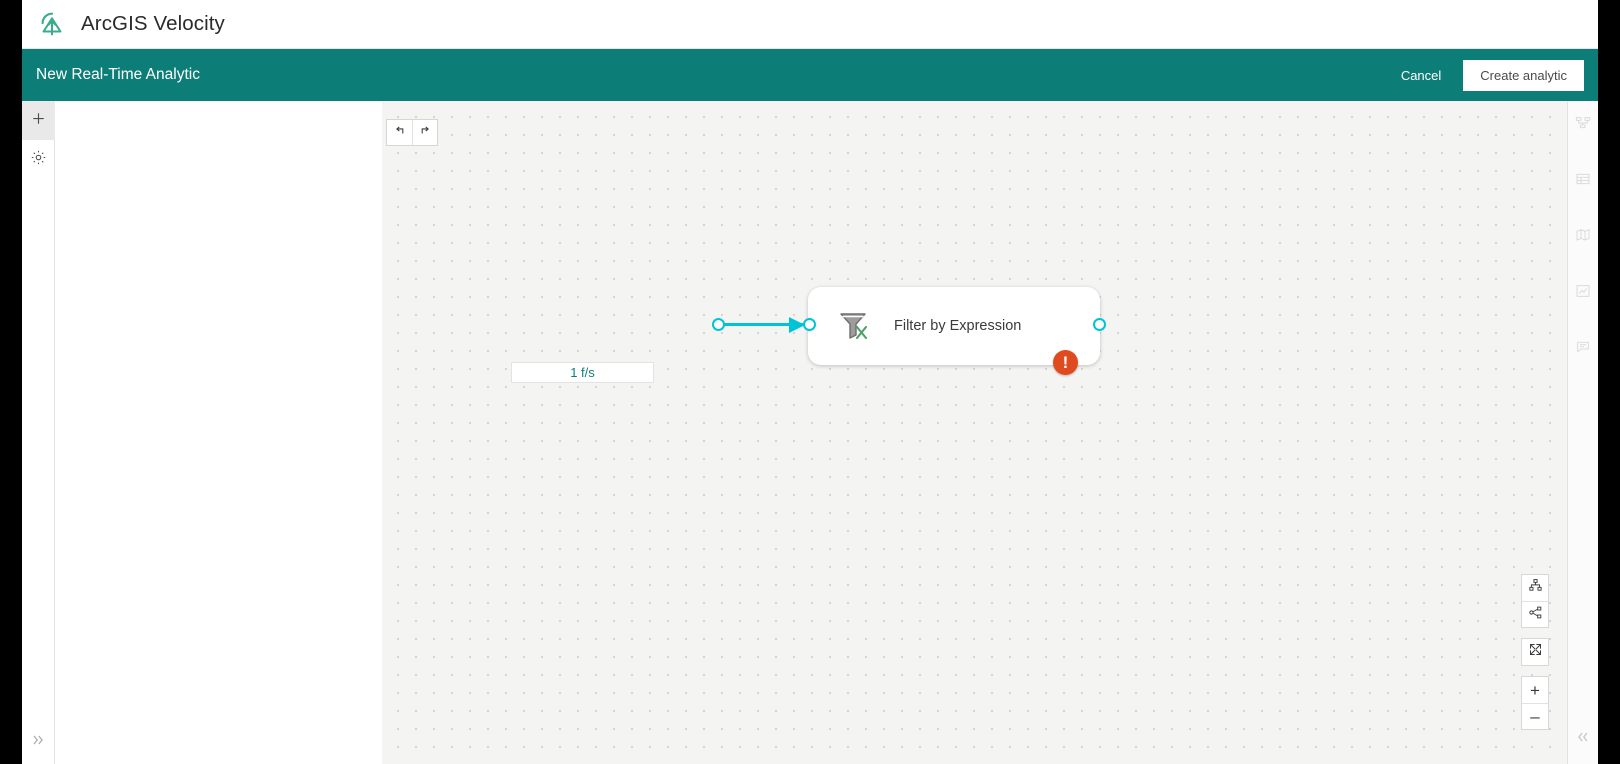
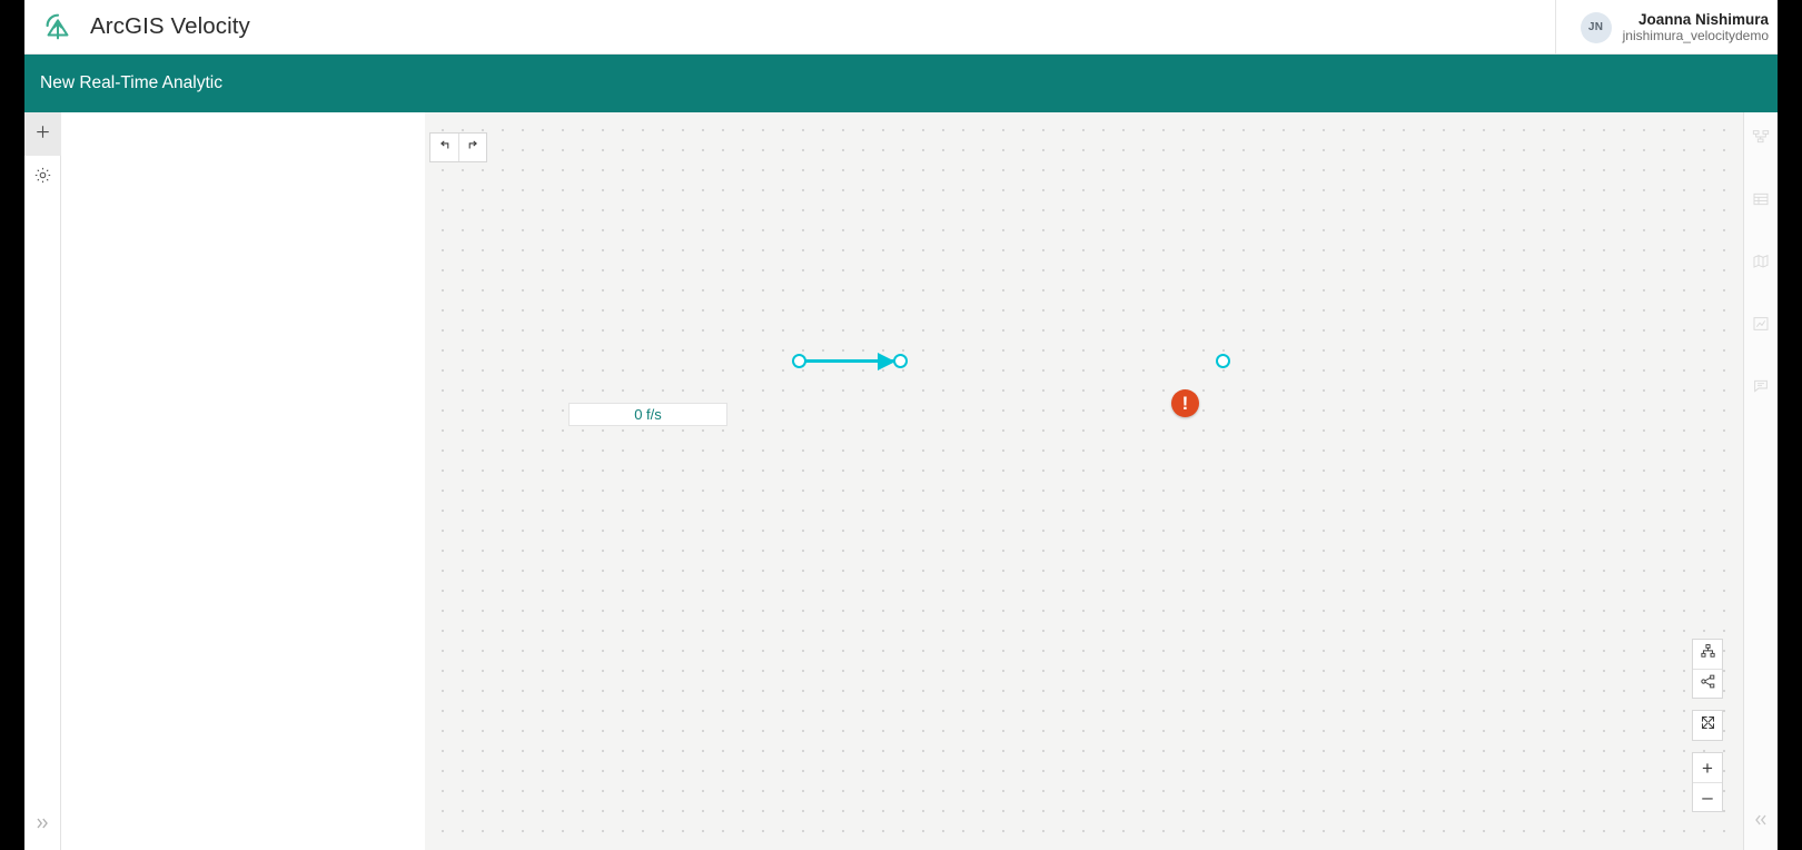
  ArcGIS Velocity
+ JN
+ Joanna Nishimura
+ jnishimura_velocitydemo
  New Real-Time Analytic
- Cancel
- Create analytic
- 1 f/s
+ 0 f/s
- Filter by Expression
  !
  +
  –
